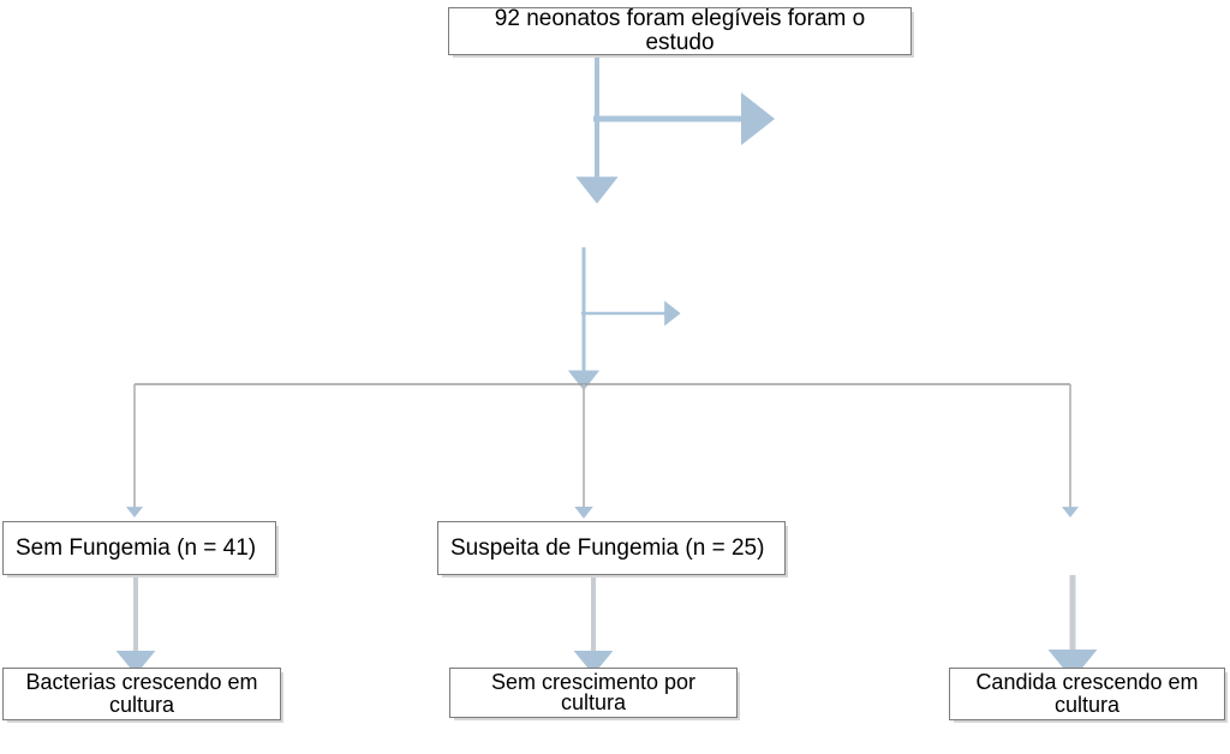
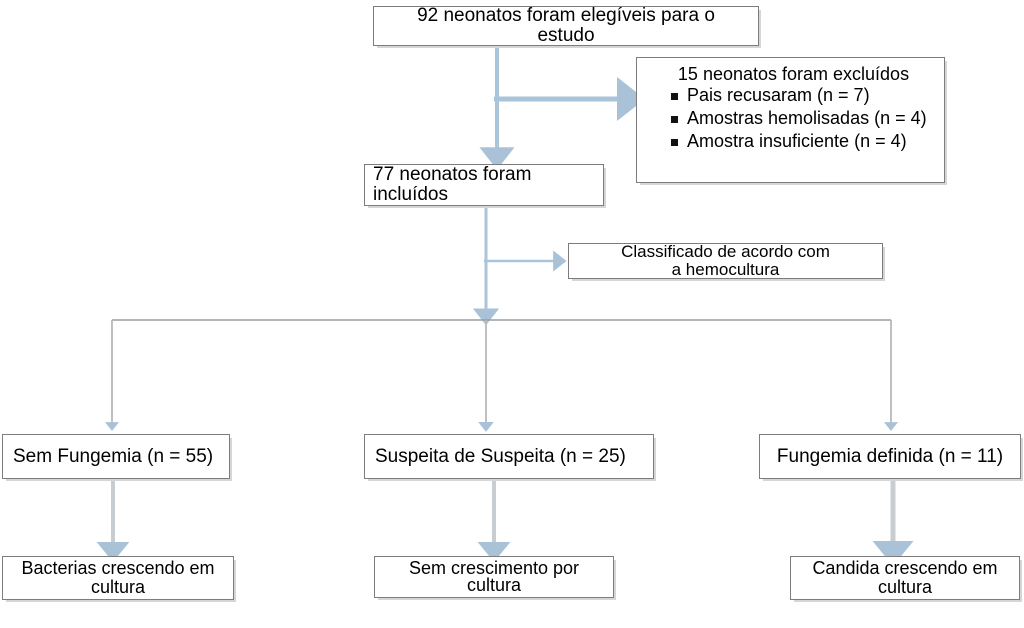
- 92 neonatos foram elegíveis foram o estudo
+ 92 neonatos foram elegíveis para o estudo
+ 15 neonatos foram excluídos
+ Pais recusaram (n = 7)
+ Amostras hemolisadas (n = 4)
+ Amostra insuficiente (n = 4)
+ 77 neonatos foram incluídos
+ Classificado de acordo com
+ a hemocultura
- Sem Fungemia (n = 41)
+ Sem Fungemia (n = 55)
- Suspeita de Fungemia (n = 25)
+ Suspeita de Suspeita (n = 25)
+ Fungemia definida (n = 11)
  Bacterias crescendo em
  cultura
  Sem crescimento por
  cultura
  Candida crescendo em
  cultura
